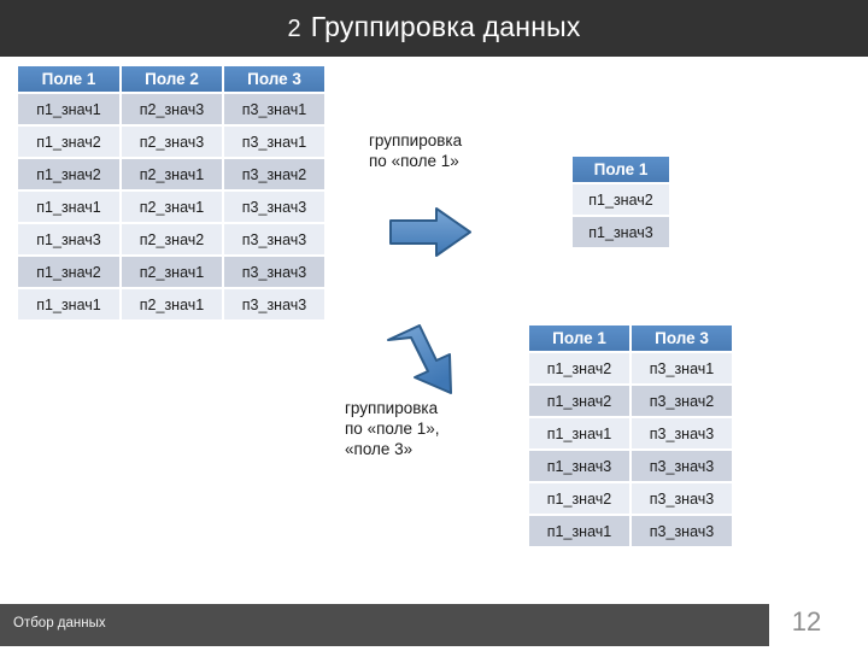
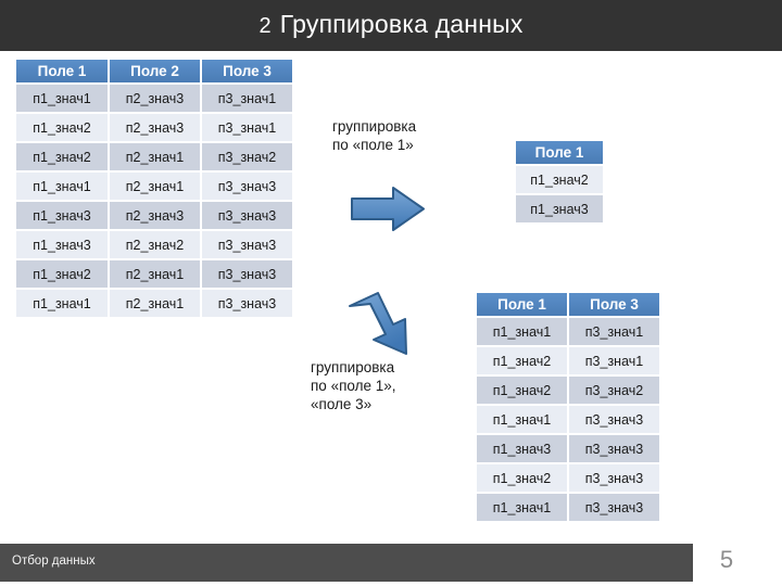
  2 Группировка данных
  Поле 1	Поле 2	Поле 3
  п1_знач1	п2_знач3	п3_знач1
  п1_знач2	п2_знач3	п3_знач1
  п1_знач2	п2_знач1	п3_знач2
  п1_знач1	п2_знач1	п3_знач3
+ п1_знач3	п2_знач3	п3_знач3
  п1_знач3	п2_знач2	п3_знач3
  п1_знач2	п2_знач1	п3_знач3
  п1_знач1	п2_знач1	п3_знач3
  группировка
  по «поле 1»
  Поле 1
  п1_знач2
  п1_знач3
  группировка
  по «поле 1»,
  «поле 3»
  Поле 1	Поле 3
+ п1_знач1	п3_знач1
  п1_знач2	п3_знач1
  п1_знач2	п3_знач2
  п1_знач1	п3_знач3
  п1_знач3	п3_знач3
  п1_знач2	п3_знач3
  п1_знач1	п3_знач3
  Отбор данных
- 12
+ 5
